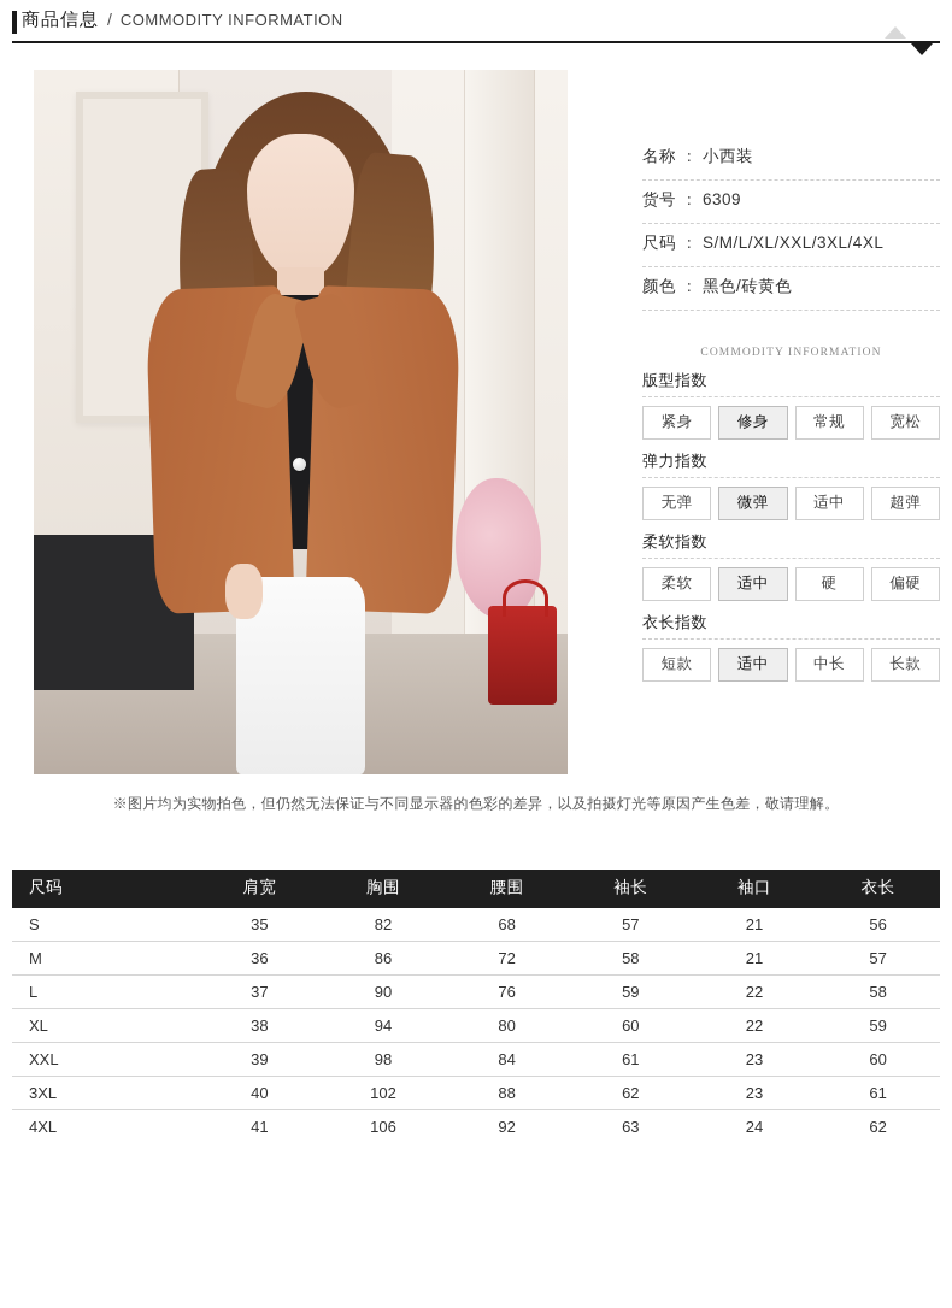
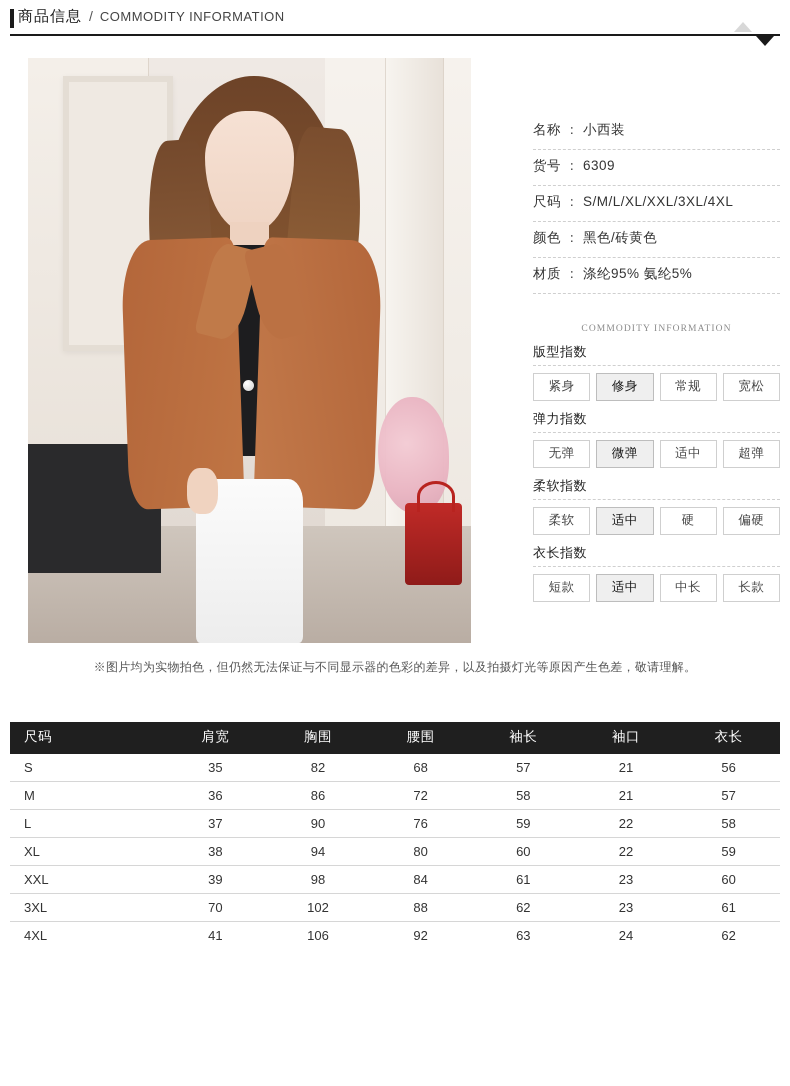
  商品信息
  /
  COMMODITY INFORMATION
  名称 ： 小西装
  货号 ： 6309
  尺码 ： S/M/L/XL/XXL/3XL/4XL
  颜色 ： 黑色/砖黄色
+ 材质 ： 涤纶95% 氨纶5%
  COMMODITY INFORMATION
  版型指数
  紧身
  修身
  常规
  宽松
  弹力指数
  无弹
  微弹
  适中
  超弹
  柔软指数
  柔软
  适中
  硬
  偏硬
  衣长指数
  短款
  适中
  中长
  长款
  ※图片均为实物拍色，但仍然无法保证与不同显示器的色彩的差异，以及拍摄灯光等原因产生色差，敬请理解。
  尺码	肩宽	胸围	腰围	袖长	袖口	衣长
  S	35	82	68	57	21	56
  M	36	86	72	58	21	57
  L	37	90	76	59	22	58
  XL	38	94	80	60	22	59
  XXL	39	98	84	61	23	60
- 3XL	40	102	88	62	23	61
+ 3XL	70	102	88	62	23	61
  4XL	41	106	92	63	24	62
